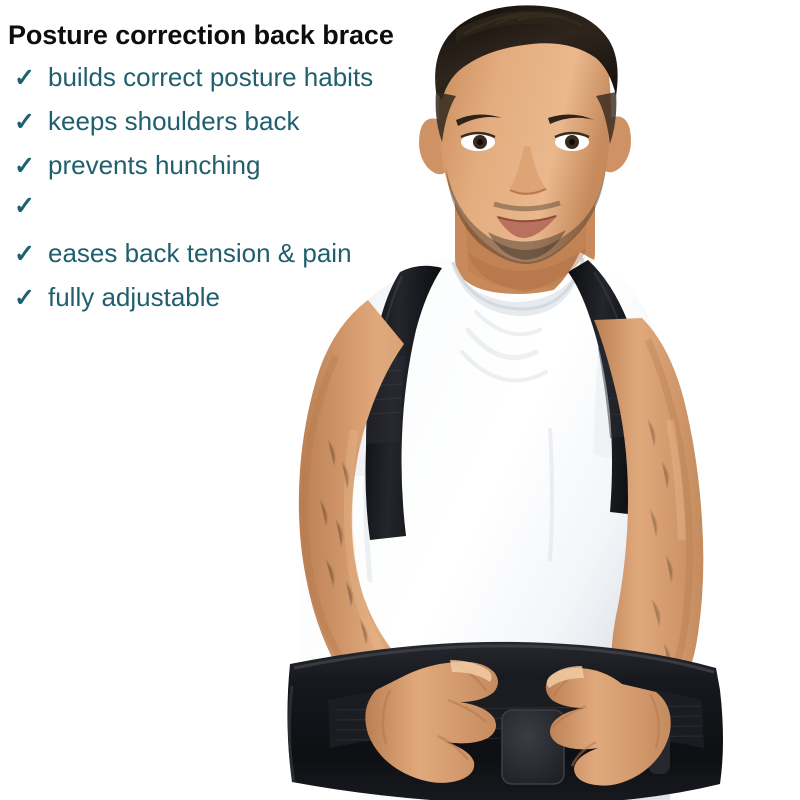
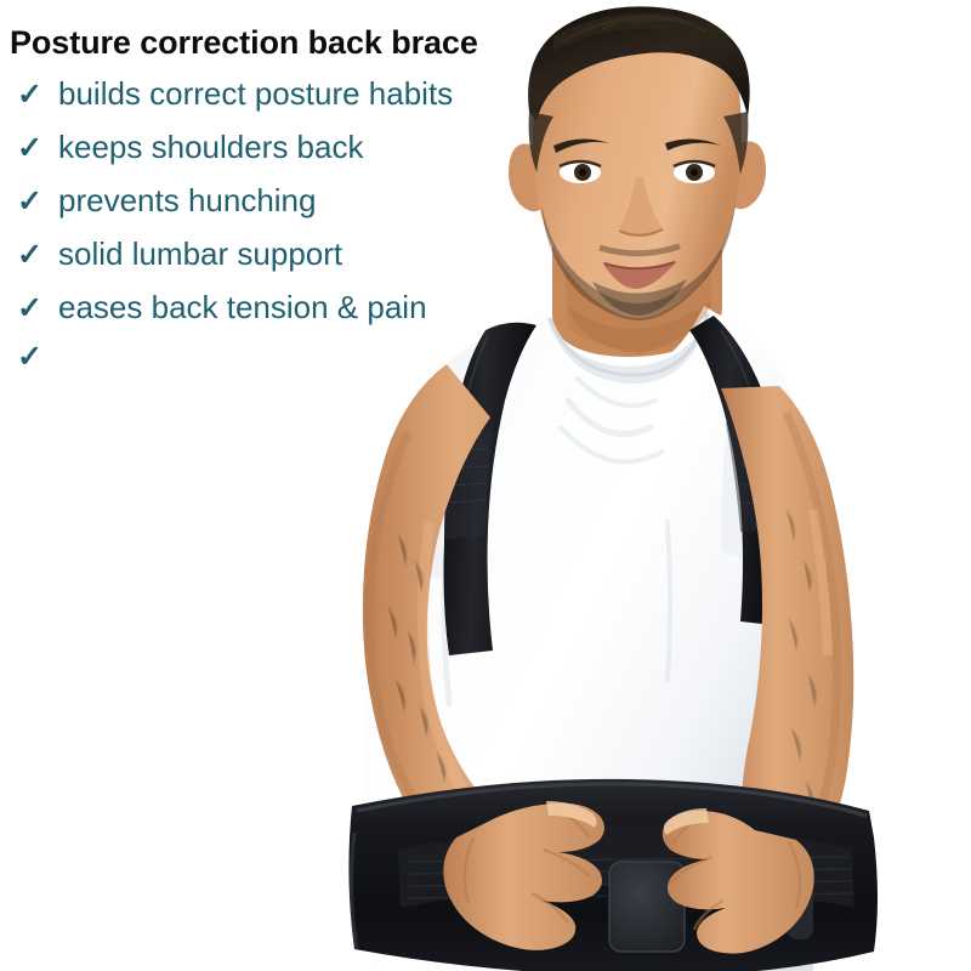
  Posture correction back brace
  ✓
  builds correct posture habits
  ✓
  keeps shoulders back
  ✓
  prevents hunching
  ✓
+ solid lumbar support
  ✓
  eases back tension & pain
  ✓
- fully adjustable
